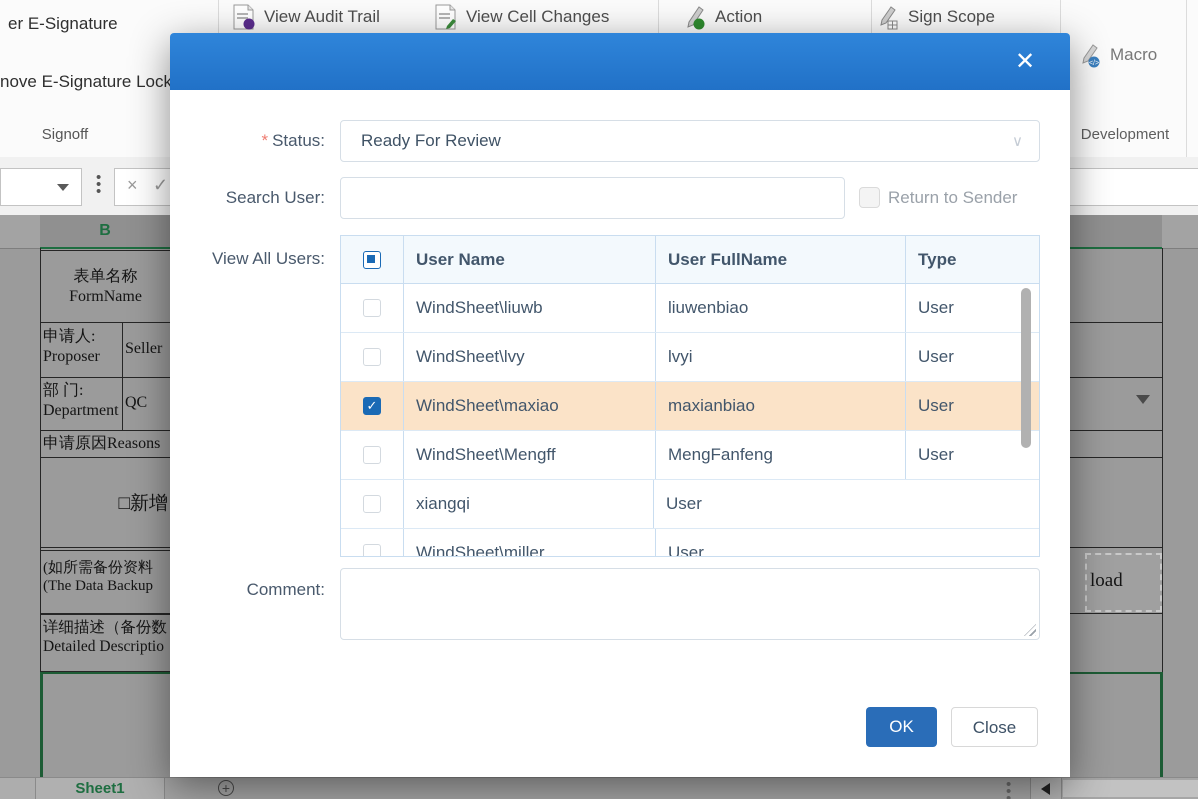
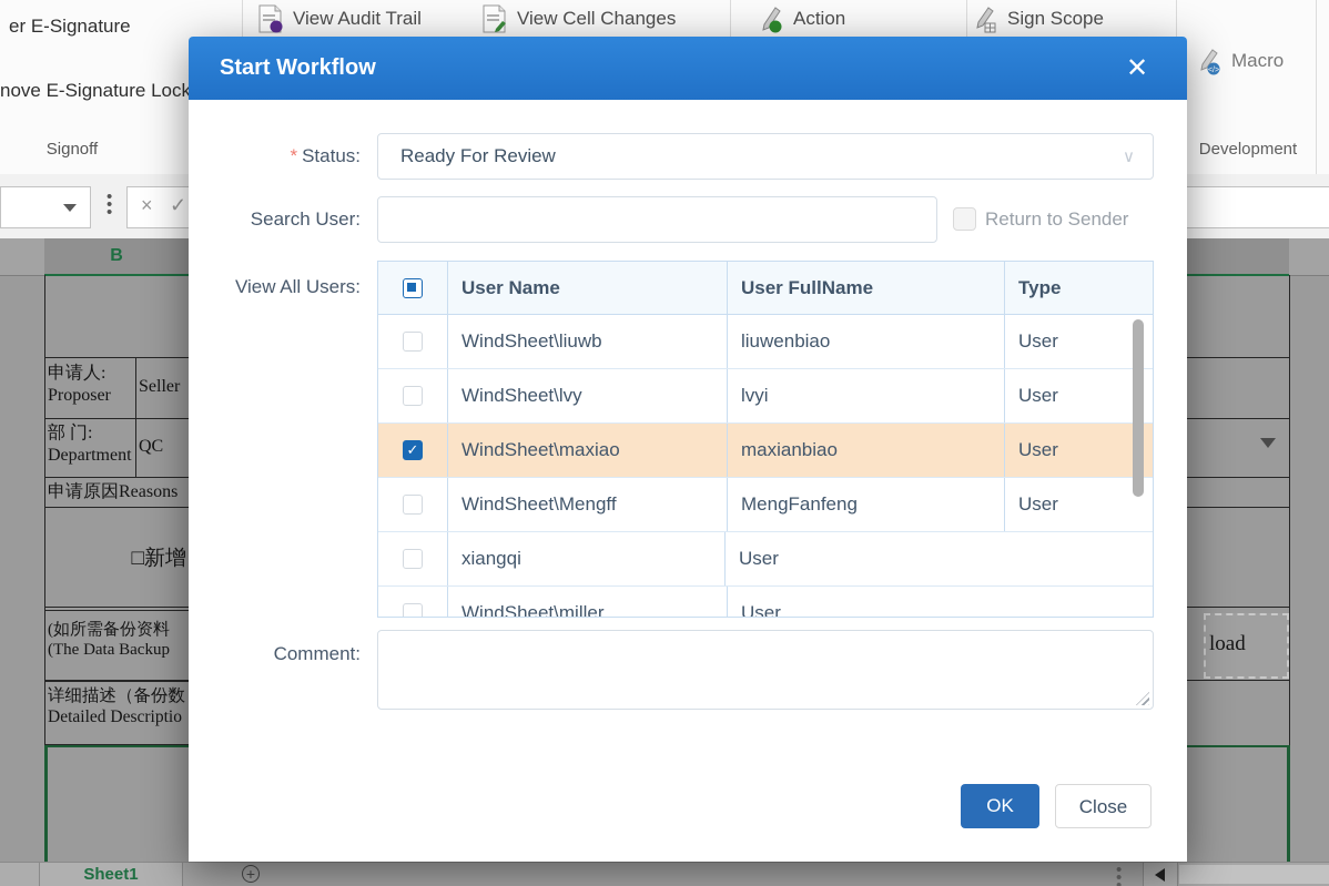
  er E-Signature
  nove E-Signature Lock
  Signoff
  View Audit Trail
  View Cell Changes
  Action
  Sign Scope
  Macro
  Development
  •
  •
  •
  ×
  ✓
  B
- 表单名称
- FormName
  申请人:
  Proposer
  Seller
  部 门:
  Department
  QC
  申请原因Reasons
  □新增
  (如所需备份资料
  (The Data Backup
  详细描述（备份数
  Detailed Descriptio
  load
  Sheet1
  +
  •
  •
+ Start Workflow
  ✕
  * Status:
  Ready For Review
  ∨
  Search User:
  Return to Sender
  View All Users:
  User Name
  User FullName
  Type
  WindSheet\liuwb
  liuwenbiao
  User
  WindSheet\lvy
  lvyi
  User
  ✓
  WindSheet\maxiao
  maxianbiao
  User
  WindSheet\Mengff
  MengFanfeng
  User
  xiangqi
  User
  WindSheet\miller
  User
  Comment:
  OK
  Close
